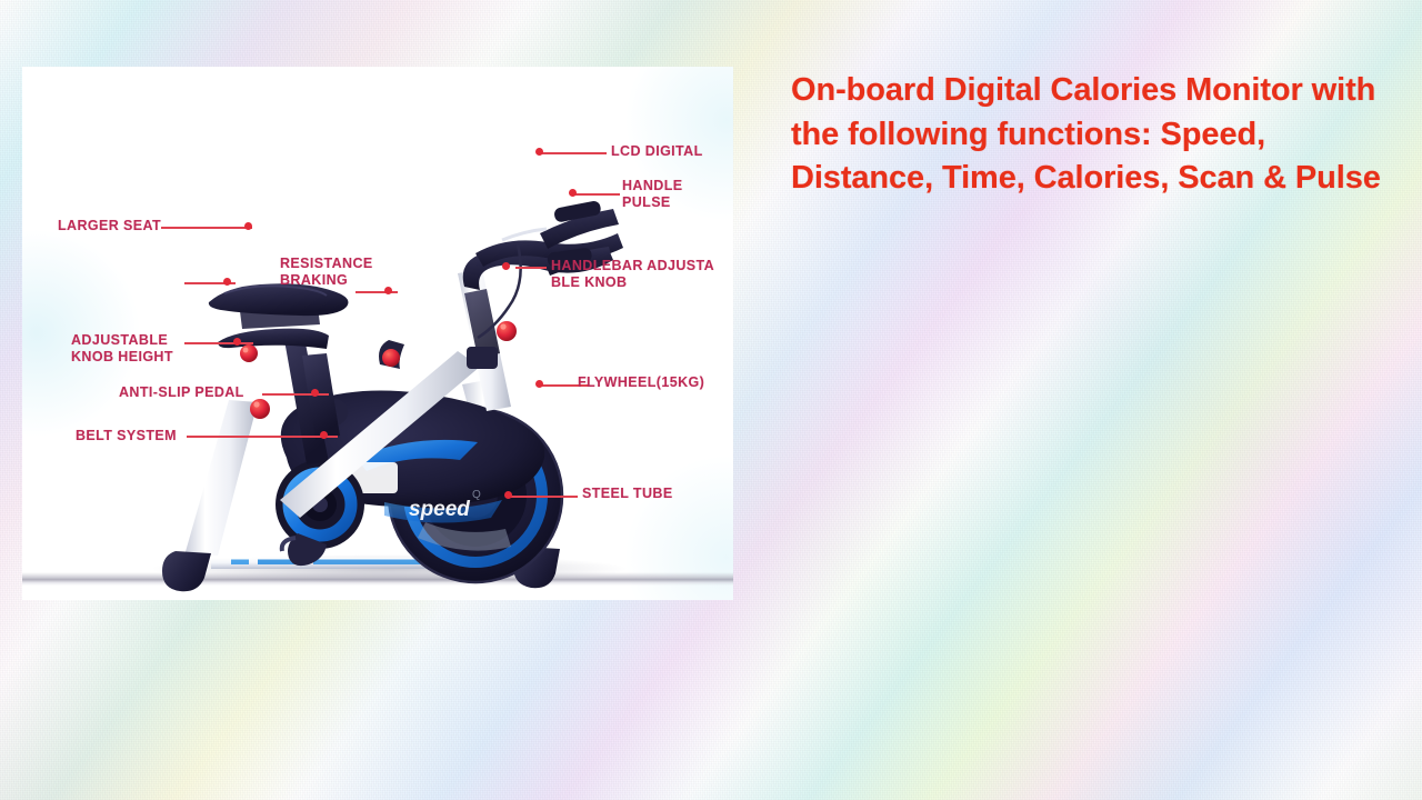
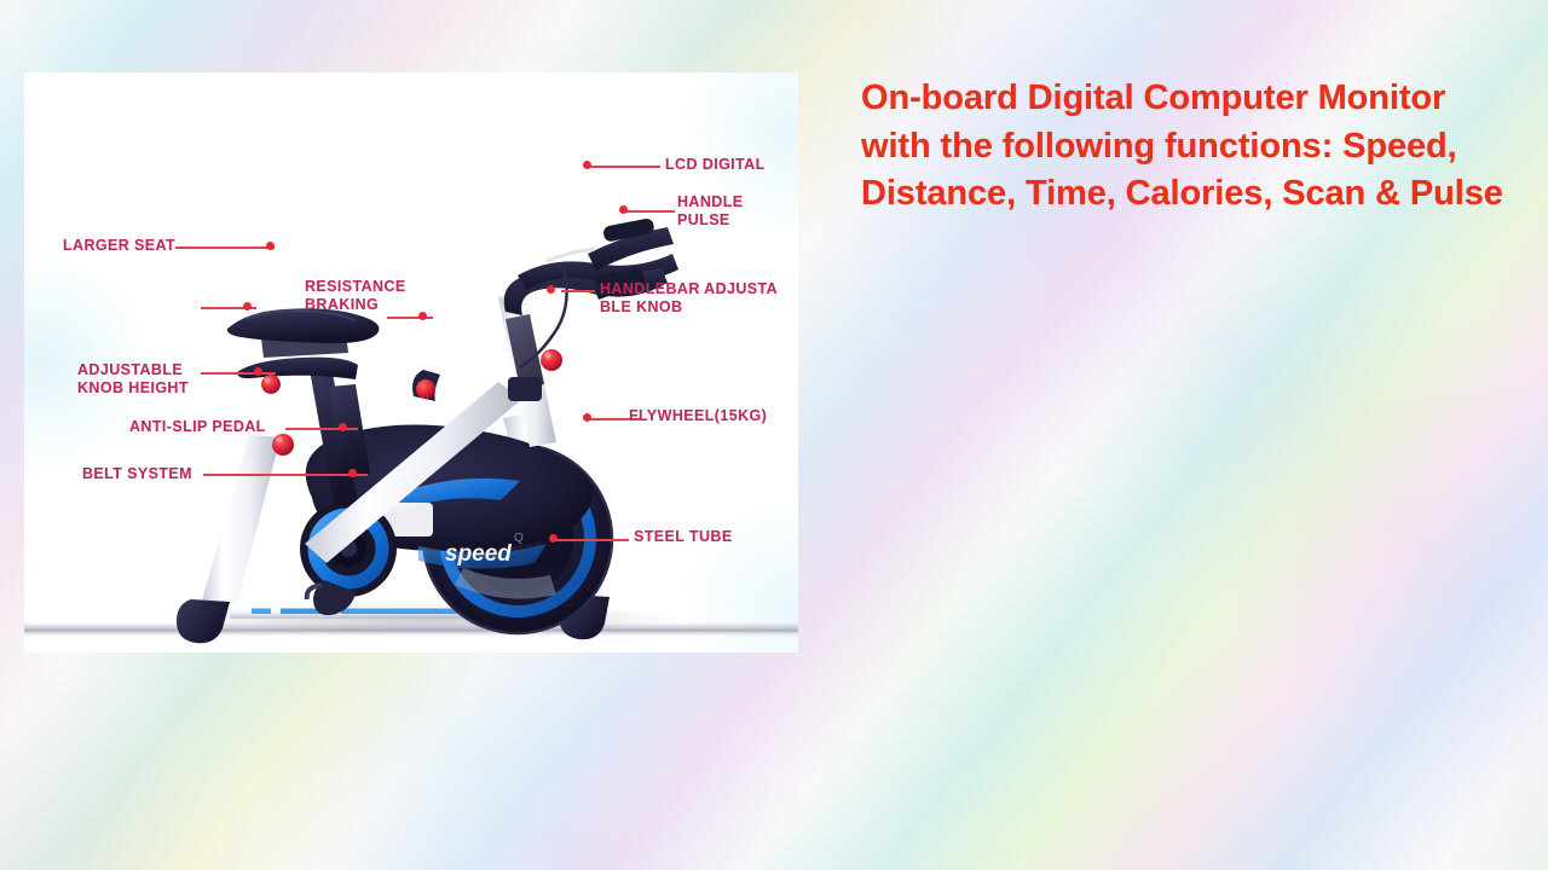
  speed
  Q
  LARGER SEAT
  ADJUSTABLE
  KNOB HEIGHT
  ANTI-SLIP PEDAL
  BELT SYSTEM
  RESISTANCE
  BRAKING
  LCD DIGITAL
  HANDLE
  PULSE
  HANDLEBAR ADJUSTA
  BLE KNOB
  FLYWHEEL(15KG)
  STEEL TUBE
- On-board Digital Calories Monitor with the following functions: Speed, Distance, Time, Calories, Scan & Pulse
+ On-board Digital Computer Monitor with the following functions: Speed, Distance, Time, Calories, Scan & Pulse
